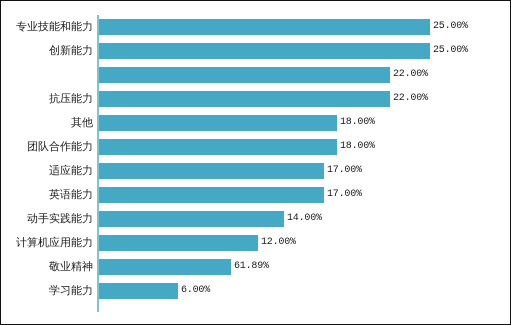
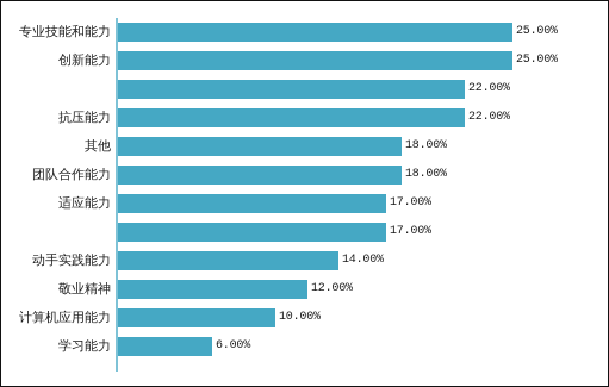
  专业技能和能力
  25.00%
  创新能力
  25.00%
  22.00%
  抗压能力
  22.00%
  其他
  18.00%
  团队合作能力
  18.00%
  适应能力
  17.00%
- 英语能力
  17.00%
  动手实践能力
  14.00%
- 计算机应用能力
+ 敬业精神
  12.00%
- 敬业精神
+ 计算机应用能力
- 61.89%
+ 10.00%
  学习能力
  6.00%
